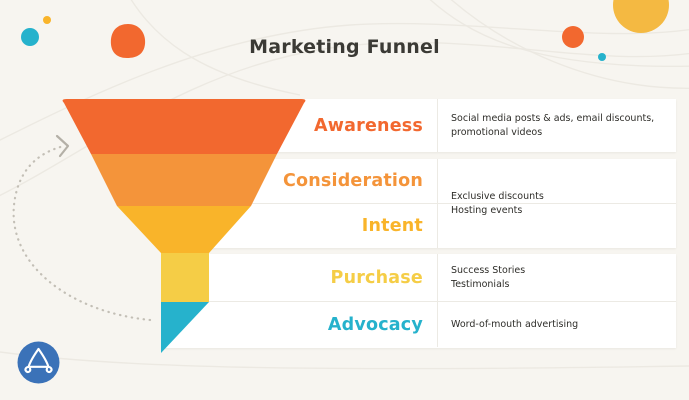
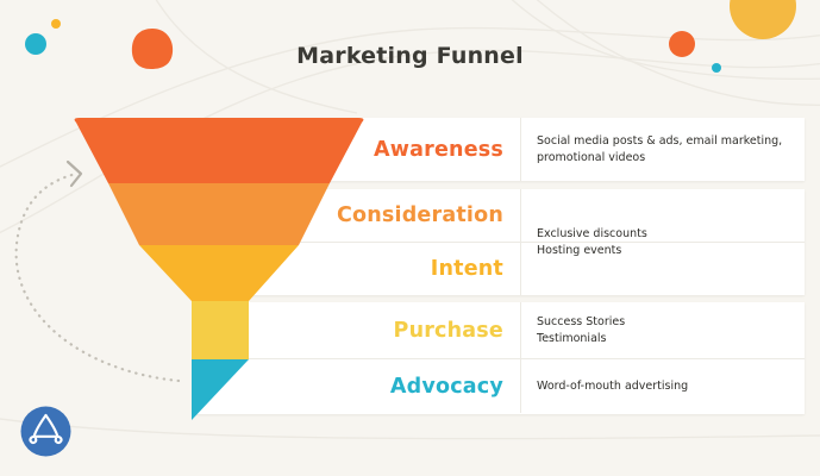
  Marketing Funnel
  Awareness
- Social media posts & ads, email discounts, promotional videos
+ Social media posts & ads, email marketing, promotional videos
  Consideration
  Intent
  Exclusive discounts
  Hosting events
  Purchase
  Success Stories
  Testimonials
  Advocacy
  Word-of-mouth advertising
